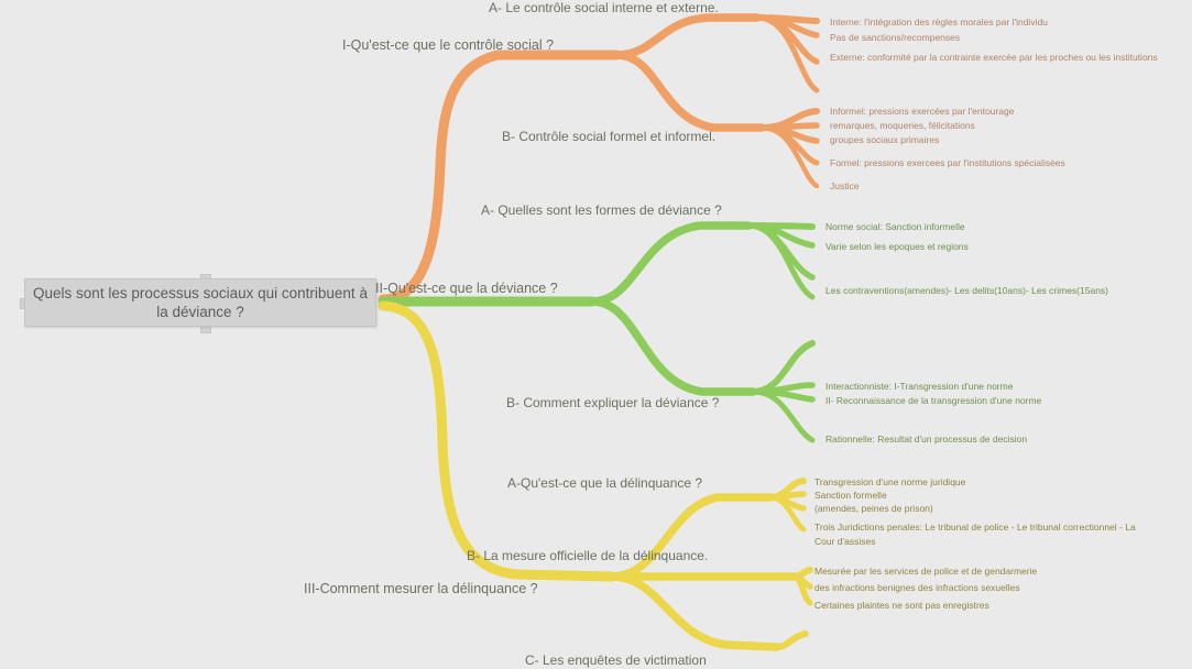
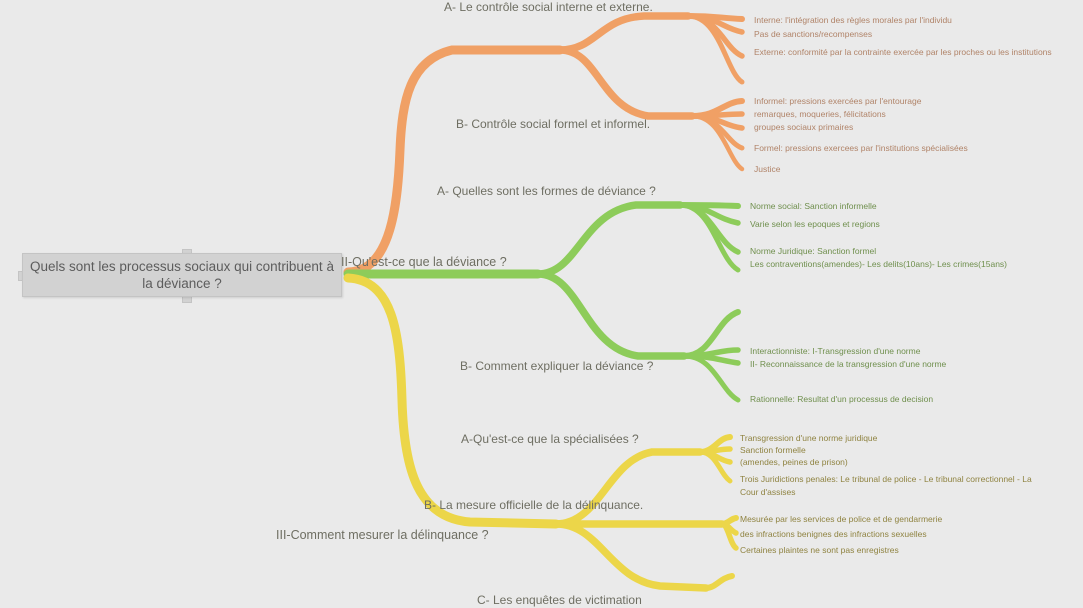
  Quels sont les processus sociaux qui contribuent à la déviance ?
- I-Qu'est-ce que le contrôle social ?
  A- Le contrôle social interne et externe.
  B- Contrôle social formel et informel.
  Interne: l'intégration des règles morales par l'individu
  Pas de sanctions/recompenses
  Externe: conformité par la contrainte exercée par les proches ou les institutions
  Informel: pressions exercées par l'entourage
  remarques, moqueries, félicitations
  groupes sociaux primaires
  Formel: pressions exercees par l'institutions spécialisées
  Justice
  II-Qu'est-ce que la déviance ?
  A- Quelles sont les formes de déviance ?
  B- Comment expliquer la déviance ?
  Norme social: Sanction informelle
  Varie selon les epoques et regions
+ Norme Juridique: Sanction formel
  Les contraventions(amendes)- Les delits(10ans)- Les crimes(15ans)
  Interactionniste: I-Transgression d'une norme
  II- Reconnaissance de la transgression d'une norme
  Rationnelle: Resultat d'un processus de decision
  III-Comment mesurer la délinquance ?
- A-Qu'est-ce que la délinquance ?
+ A-Qu'est-ce que la spécialisées ?
  B- La mesure officielle de la délinquance.
  C- Les enquêtes de victimation
  Transgression d'une norme juridique
  Sanction formelle
  (amendes, peines de prison)
  Trois Juridictions penales: Le tribunal de police - Le tribunal correctionnel - La Cour d'assises
  Mesurée par les services de police et de gendarmerie
  des infractions benignes des infractions sexuelles
  Certaines plaintes ne sont pas enregistres
